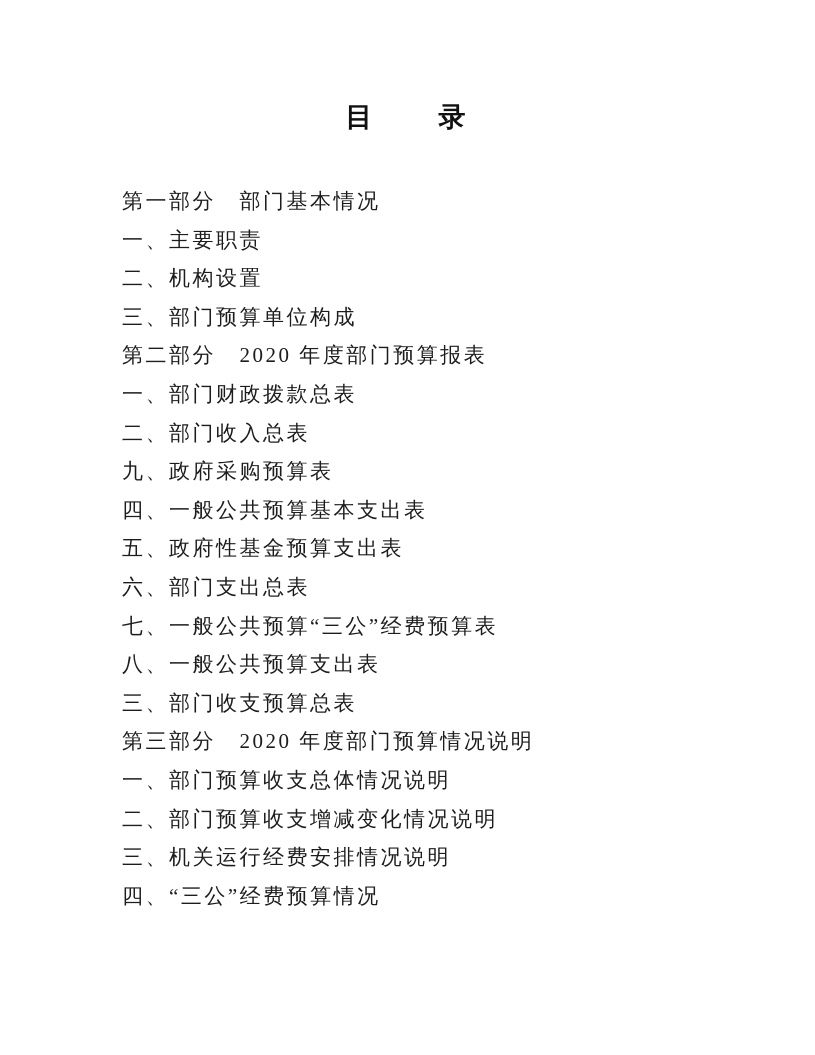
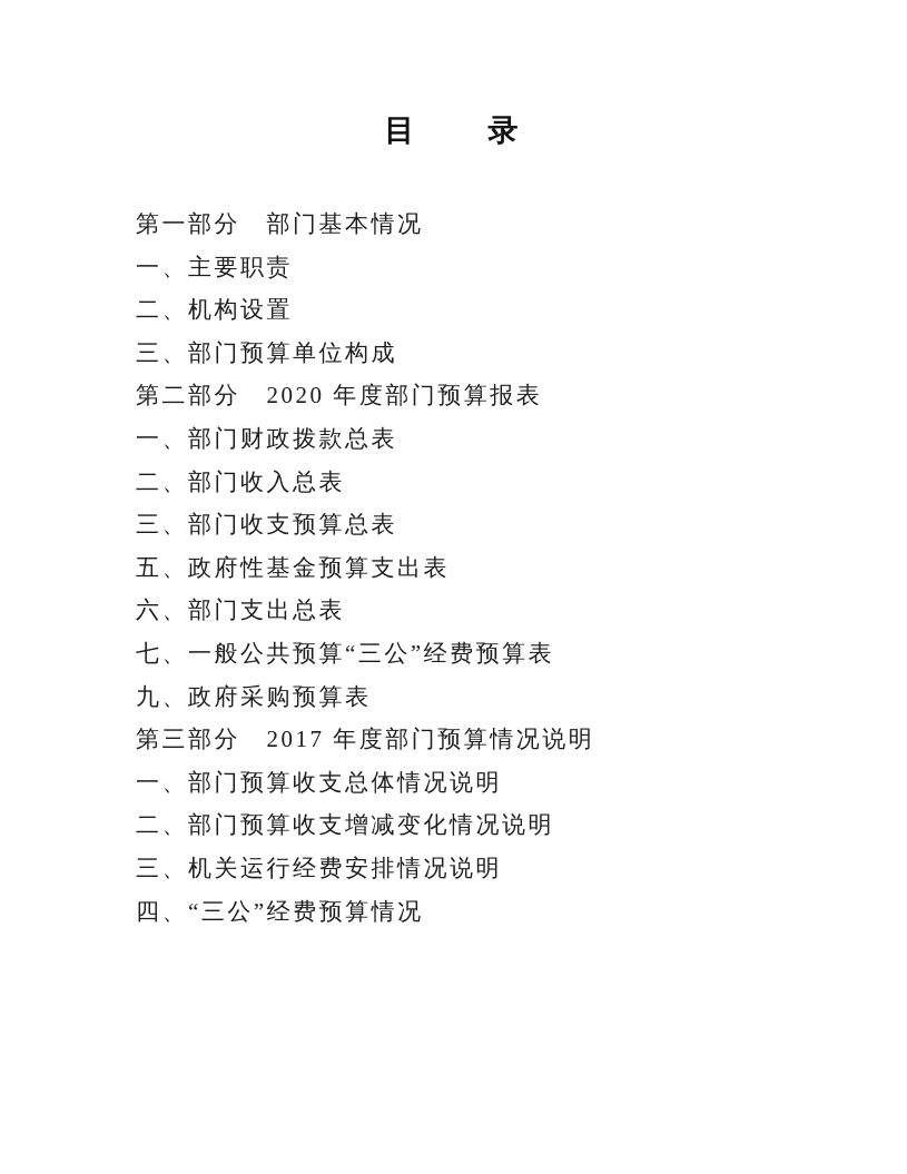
  目 录
  第一部分 部门基本情况
  一、主要职责
  二、机构设置
  三、部门预算单位构成
  第二部分 2020 年度部门预算报表
  一、部门财政拨款总表
  二、部门收入总表
- 九、政府采购预算表
+ 三、部门收支预算总表
- 四、一般公共预算基本支出表
  五、政府性基金预算支出表
  六、部门支出总表
  七、一般公共预算“三公”经费预算表
- 八、一般公共预算支出表
- 三、部门收支预算总表
+ 九、政府采购预算表
- 第三部分 2020 年度部门预算情况说明
+ 第三部分 2017 年度部门预算情况说明
  一、部门预算收支总体情况说明
  二、部门预算收支增减变化情况说明
  三、机关运行经费安排情况说明
  四、“三公”经费预算情况
